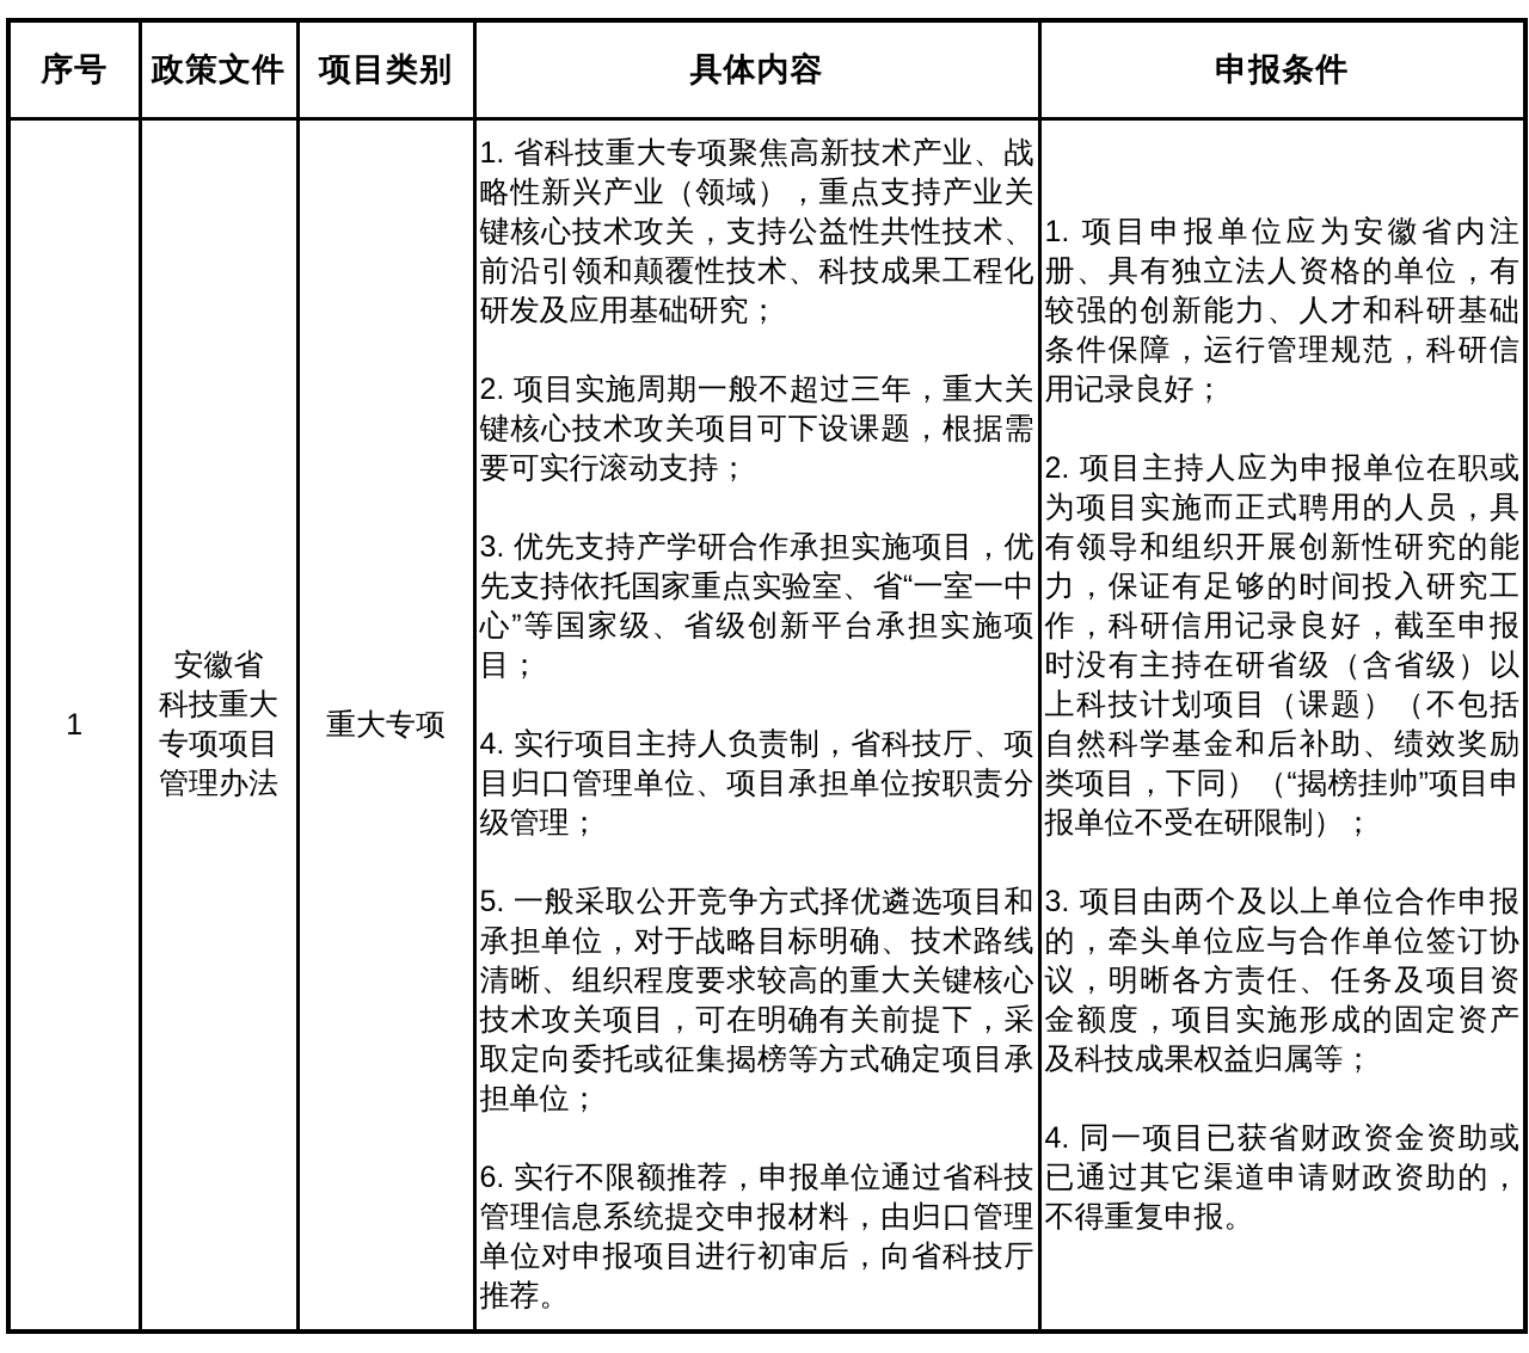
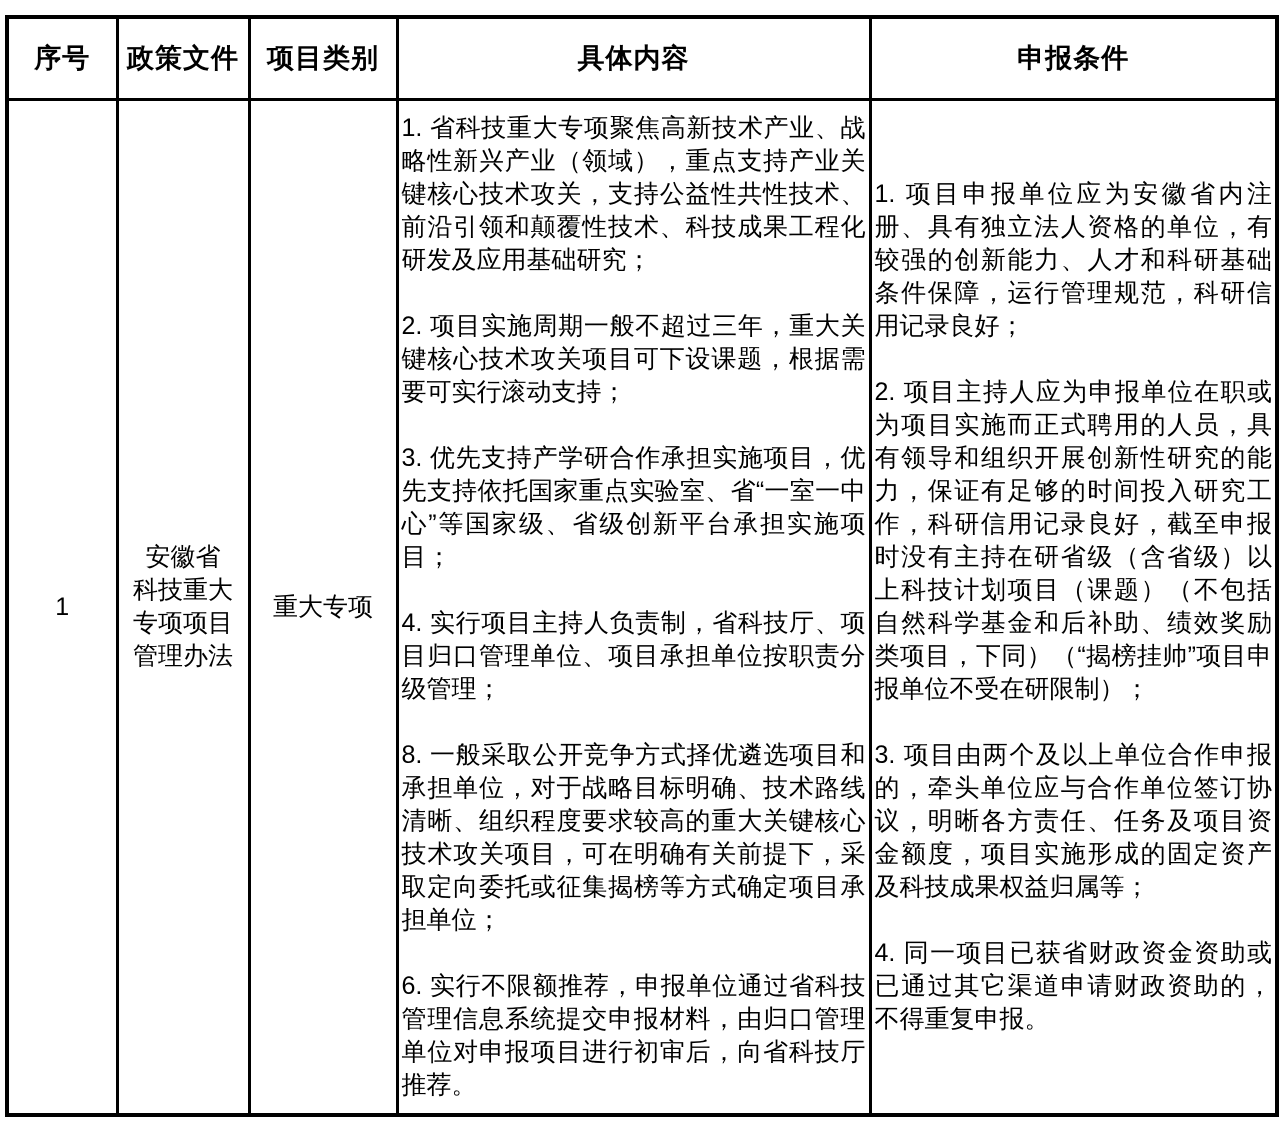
  序号	政策文件	项目类别	具体内容	申报条件
- 1	安徽省科技重大专项项目管理办法	重大专项	1. 省科技重大专项聚焦高新技术产业、战略性新兴产业（领域），重点支持产业关键核心技术攻关，支持公益性共性技术、前沿引领和颠覆性技术、科技成果工程化研发及应用基础研究；2. 项目实施周期一般不超过三年，重大关键核心技术攻关项目可下设课题，根据需要可实行滚动支持；3. 优先支持产学研合作承担实施项目，优先支持依托国家重点实验室、省“一室一中心”等国家级、省级创新平台承担实施项目；4. 实行项目主持人负责制，省科技厅、项目归口管理单位、项目承担单位按职责分级管理；5. 一般采取公开竞争方式择优遴选项目和承担单位，对于战略目标明确、技术路线清晰、组织程度要求较高的重大关键核心技术攻关项目，可在明确有关前提下，采取定向委托或征集揭榜等方式确定项目承担单位；6. 实行不限额推荐，申报单位通过省科技管理信息系统提交申报材料，由归口管理单位对申报项目进行初审后，向省科技厅推荐。	1. 项目申报单位应为安徽省内注册、具有独立法人资格的单位，有较强的创新能力、人才和科研基础条件保障，运行管理规范，科研信用记录良好；2. 项目主持人应为申报单位在职或为项目实施而正式聘用的人员，具有领导和组织开展创新性研究的能力，保证有足够的时间投入研究工作，科研信用记录良好，截至申报时没有主持在研省级（含省级）以上科技计划项目（课题）（不包括自然科学基金和后补助、绩效奖励类项目，下同）（“揭榜挂帅”项目申报单位不受在研限制）；3. 项目由两个及以上单位合作申报的，牵头单位应与合作单位签订协议，明晰各方责任、任务及项目资金额度，项目实施形成的固定资产及科技成果权益归属等；4. 同一项目已获省财政资金资助或已通过其它渠道申请财政资助的，不得重复申报。
+ 1	安徽省科技重大专项项目管理办法	重大专项	1. 省科技重大专项聚焦高新技术产业、战略性新兴产业（领域），重点支持产业关键核心技术攻关，支持公益性共性技术、前沿引领和颠覆性技术、科技成果工程化研发及应用基础研究；2. 项目实施周期一般不超过三年，重大关键核心技术攻关项目可下设课题，根据需要可实行滚动支持；3. 优先支持产学研合作承担实施项目，优先支持依托国家重点实验室、省“一室一中心”等国家级、省级创新平台承担实施项目；4. 实行项目主持人负责制，省科技厅、项目归口管理单位、项目承担单位按职责分级管理；8. 一般采取公开竞争方式择优遴选项目和承担单位，对于战略目标明确、技术路线清晰、组织程度要求较高的重大关键核心技术攻关项目，可在明确有关前提下，采取定向委托或征集揭榜等方式确定项目承担单位；6. 实行不限额推荐，申报单位通过省科技管理信息系统提交申报材料，由归口管理单位对申报项目进行初审后，向省科技厅推荐。	1. 项目申报单位应为安徽省内注册、具有独立法人资格的单位，有较强的创新能力、人才和科研基础条件保障，运行管理规范，科研信用记录良好；2. 项目主持人应为申报单位在职或为项目实施而正式聘用的人员，具有领导和组织开展创新性研究的能力，保证有足够的时间投入研究工作，科研信用记录良好，截至申报时没有主持在研省级（含省级）以上科技计划项目（课题）（不包括自然科学基金和后补助、绩效奖励类项目，下同）（“揭榜挂帅”项目申报单位不受在研限制）；3. 项目由两个及以上单位合作申报的，牵头单位应与合作单位签订协议，明晰各方责任、任务及项目资金额度，项目实施形成的固定资产及科技成果权益归属等；4. 同一项目已获省财政资金资助或已通过其它渠道申请财政资助的，不得重复申报。
